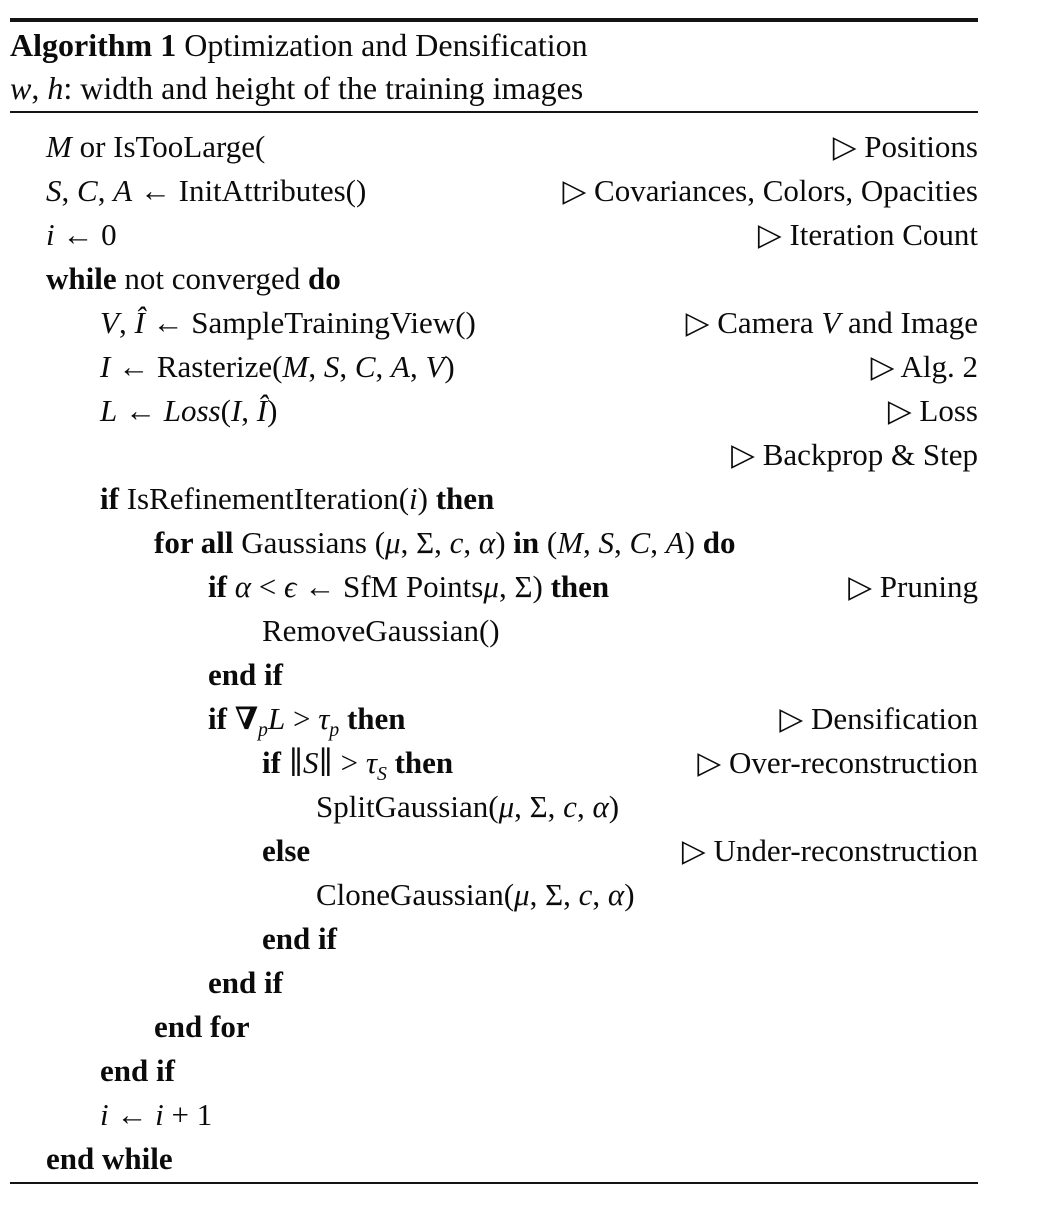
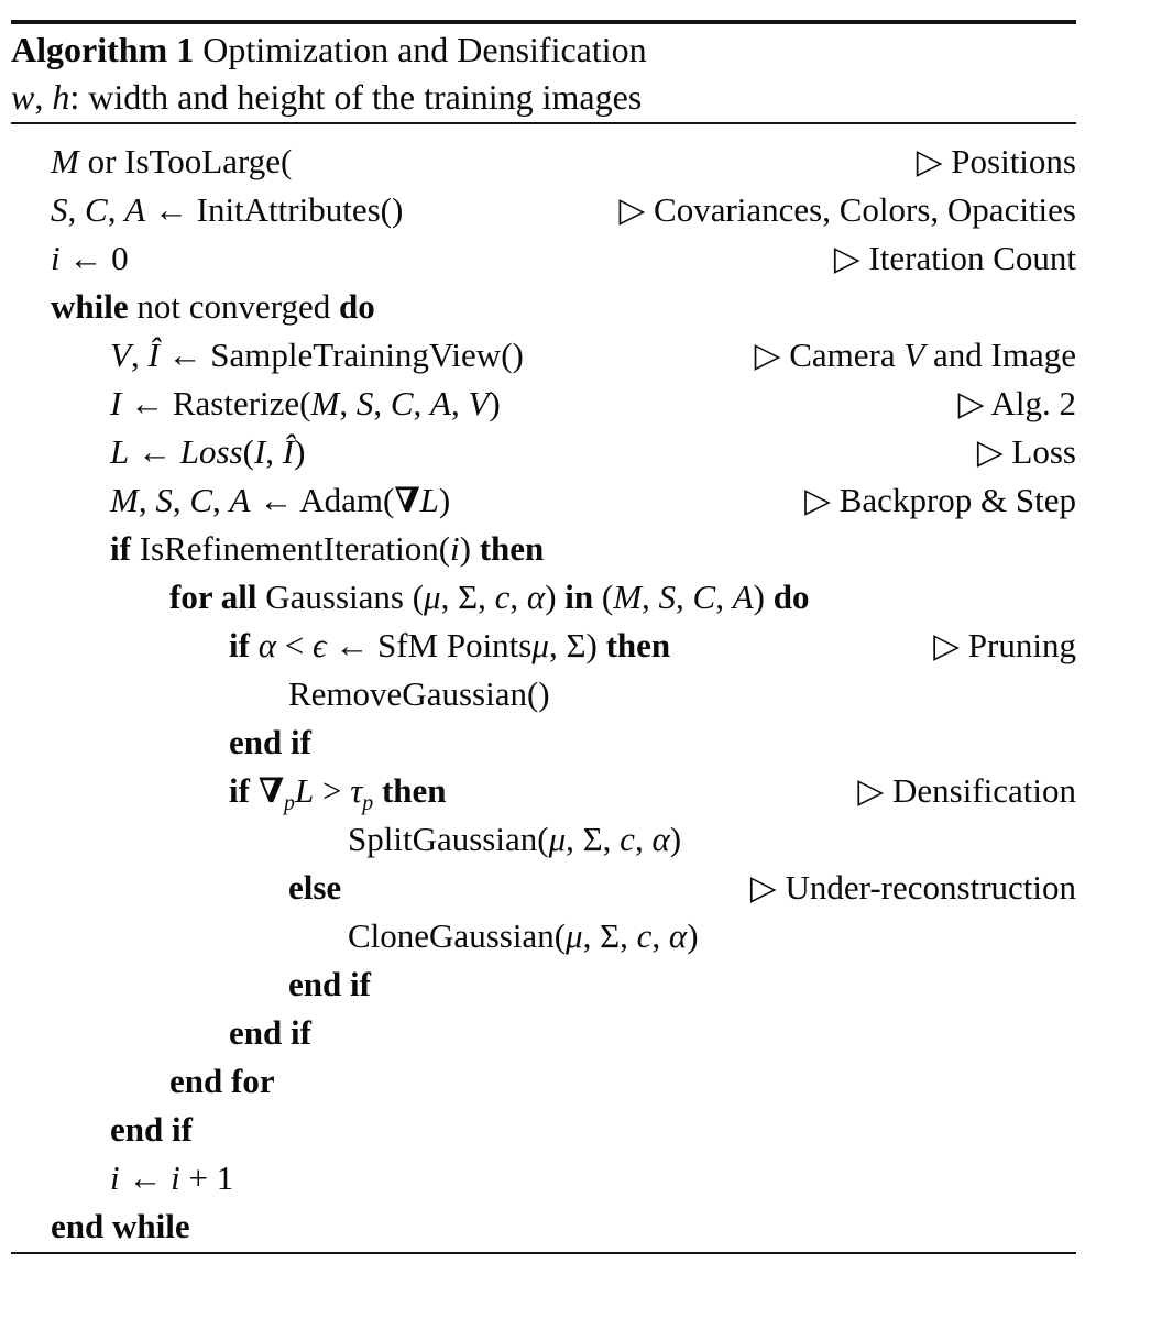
  Algorithm 1 Optimization and Densification
  w, h: width and height of the training images
  M or IsTooLarge(
  ▷ Positions
  S, C, A ← InitAttributes()
  ▷ Covariances, Colors, Opacities
  i ← 0
  ▷ Iteration Count
  while not converged do
  V, Î ← SampleTrainingView()
  ▷ Camera V and Image
  I ← Rasterize(M, S, C, A, V)
  ▷ Alg. 2
  L ← Loss(I, Î)
  ▷ Loss
+ M, S, C, A ← Adam(∇L)
  ▷ Backprop & Step
  if IsRefinementIteration(i) then
  for all Gaussians (μ, Σ, c, α) in (M, S, C, A) do
  if α < ϵ ← SfM Pointsμ, Σ) then
  ▷ Pruning
  RemoveGaussian()
  end if
  if ∇pL > τp then
  ▷ Densification
- if ∥S∥ > τS then
- ▷ Over-reconstruction
  SplitGaussian(μ, Σ, c, α)
  else
  ▷ Under-reconstruction
  CloneGaussian(μ, Σ, c, α)
  end if
  end if
  end for
  end if
  i ← i + 1
  end while
